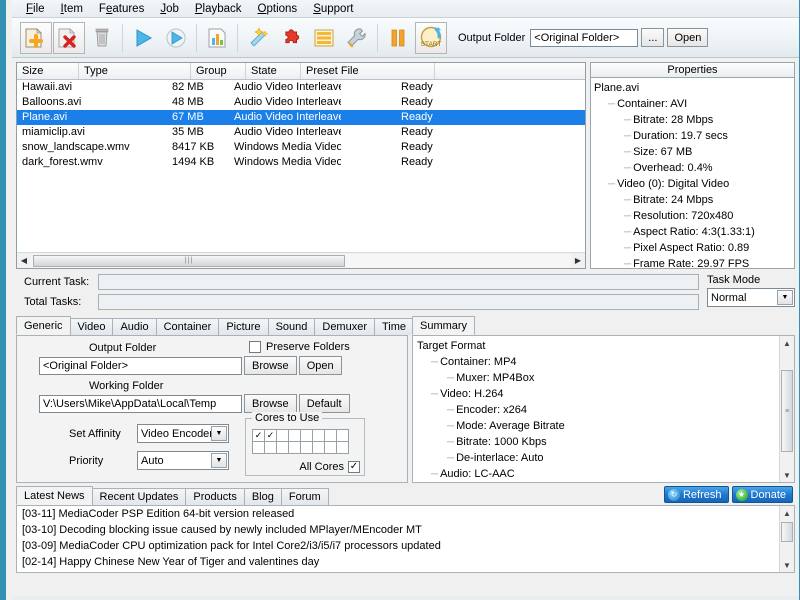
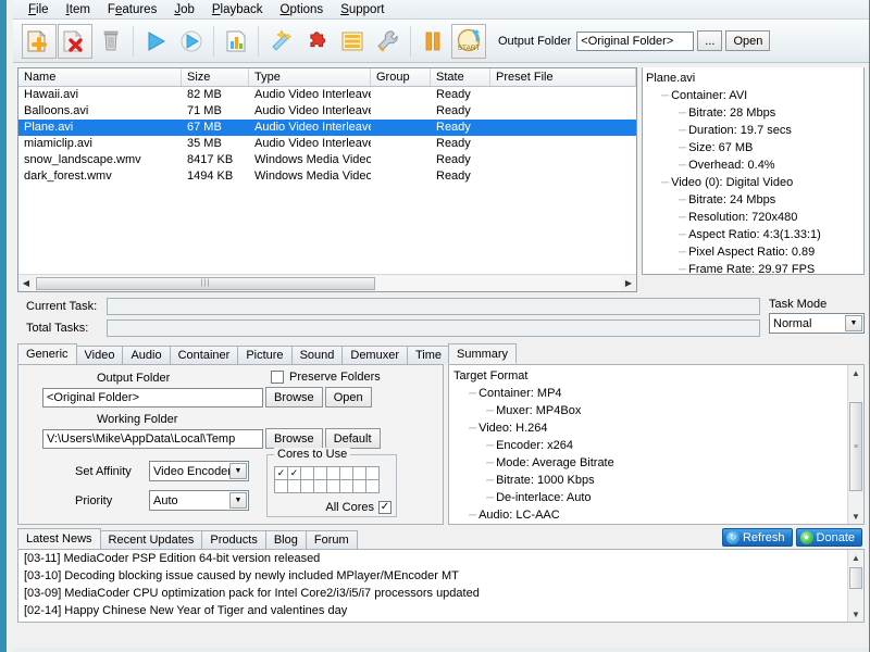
  File
  Item
  Features
  Job
  Playback
  Options
  Support
  Output Folder
  <Original Folder>
  ...
  Open
+ Name
  Size
  Type
  Group
  State
  Preset File
  Hawaii.avi
  82 MB
  Audio Video Interleav
  Ready
  Balloons.avi
- 48 MB
+ 71 MB
  Audio Video Interleav
  Ready
  Plane.avi
  67 MB
  Audio Video Interleav
  Ready
  miamiclip.avi
  35 MB
  Audio Video Interleav
  Ready
  snow_landscape.wmv
  8417 KB
  Windows Media Video
  Ready
  dark_forest.wmv
  1494 KB
  Windows Media Video
  Ready
  ◀
  ▶
- Properties
  Plane.avi
  ─ Container: AVI
  ─ Bitrate: 28 Mbps
  ─ Duration: 19.7 secs
  ─ Size: 67 MB
  ─ Overhead: 0.4%
  ─ Video (0): Digital Video
  ─ Bitrate: 24 Mbps
  ─ Resolution: 720x480
  ─ Aspect Ratio: 4:3(1.33:1)
  ─ Pixel Aspect Ratio: 0.89
  ─ Frame Rate: 29.97 FPS
  Current Task:
  Total Tasks:
  Task Mode
  Normal
  Generic
  Video
  Audio
  Container
  Picture
  Sound
  Demuxer
  Time
  Output Folder
  Preserve Folders
  <Original Folder>
  Browse
  Open
  Working Folder
  V:\Users\Mike\AppData\Local\Temp
  Browse
  Default
  Set Affinity
  Video Encode
  Priority
  Auto
  Cores to Use
  ✓
  ✓
  All Cores
  ✓
  Summary
  Target Format
  ─ Container: MP4
  ─ Muxer: MP4Box
  ─ Video: H.264
  ─ Encoder: x264
  ─ Mode: Average Bitrate
  ─ Bitrate: 1000 Kbps
  ─ De-interlace: Auto
  ─ Audio: LC-AAC
  ▲
  ▼
  Latest News
  Recent Updates
  Products
  Blog
  Forum
  ↻
  Refresh
  ★
  Donate
  [03-11] MediaCoder PSP Edition 64-bit version released
  [03-10] Decoding blocking issue caused by newly included MPlayer/MEncoder MT
  [03-09] MediaCoder CPU optimization pack for Intel Core2/i3/i5/i7 processors updated
  [02-14] Happy Chinese New Year of Tiger and valentines day
  ▲
  ▼
